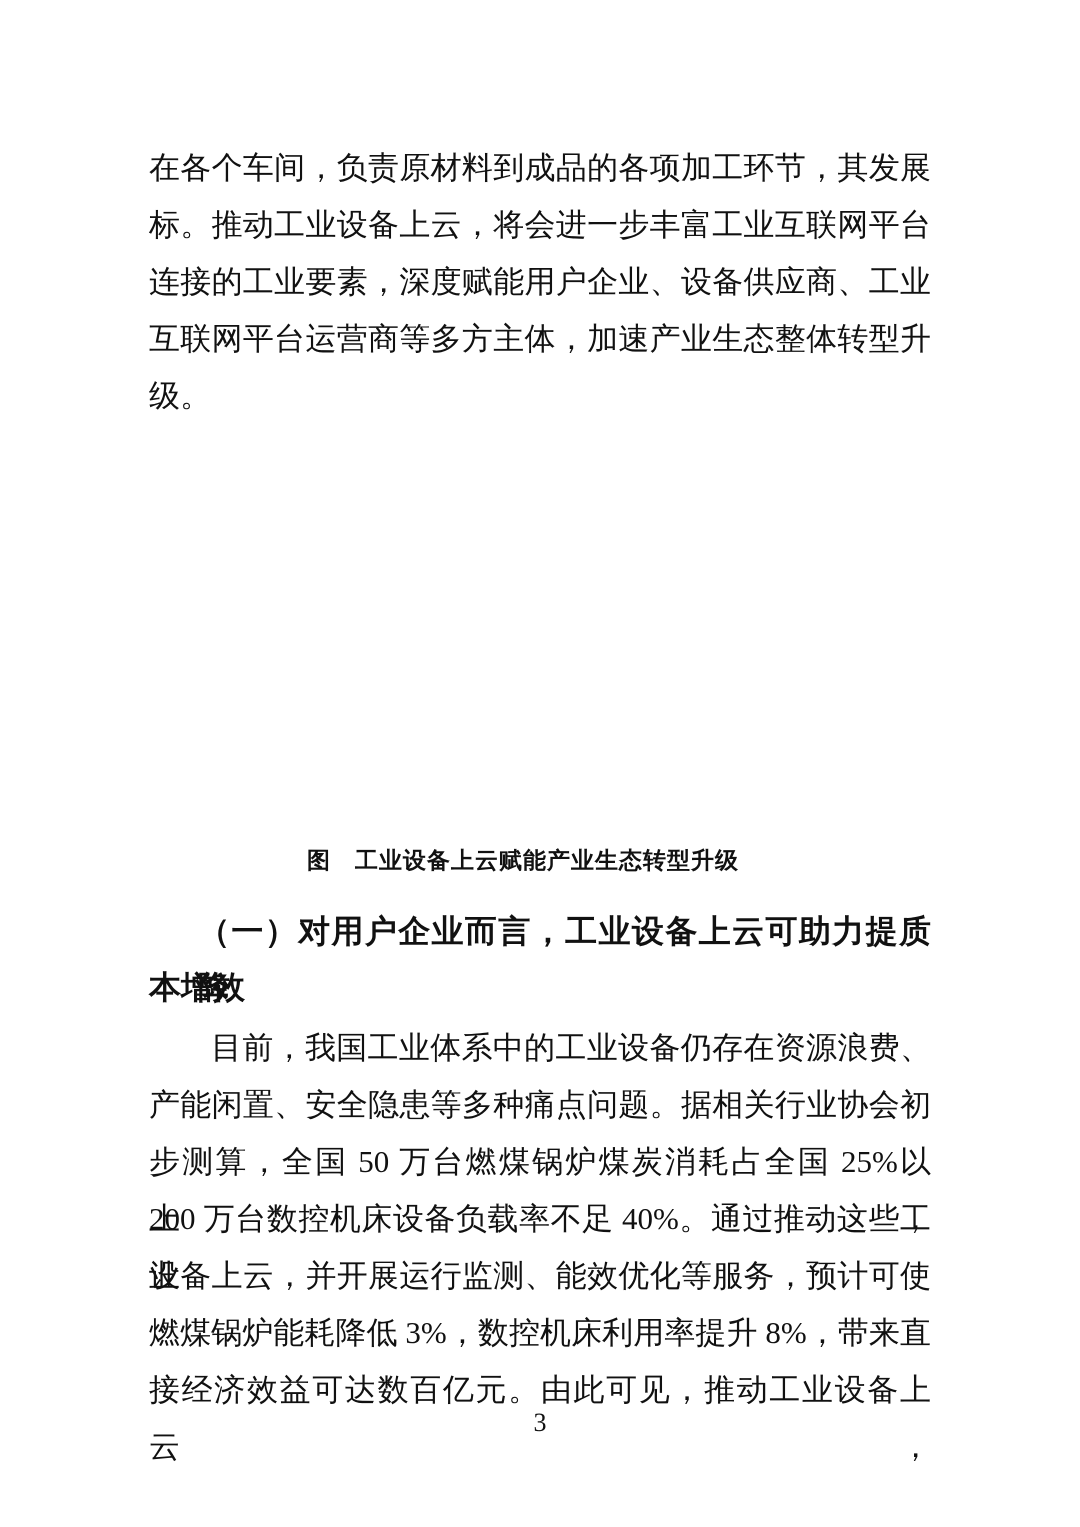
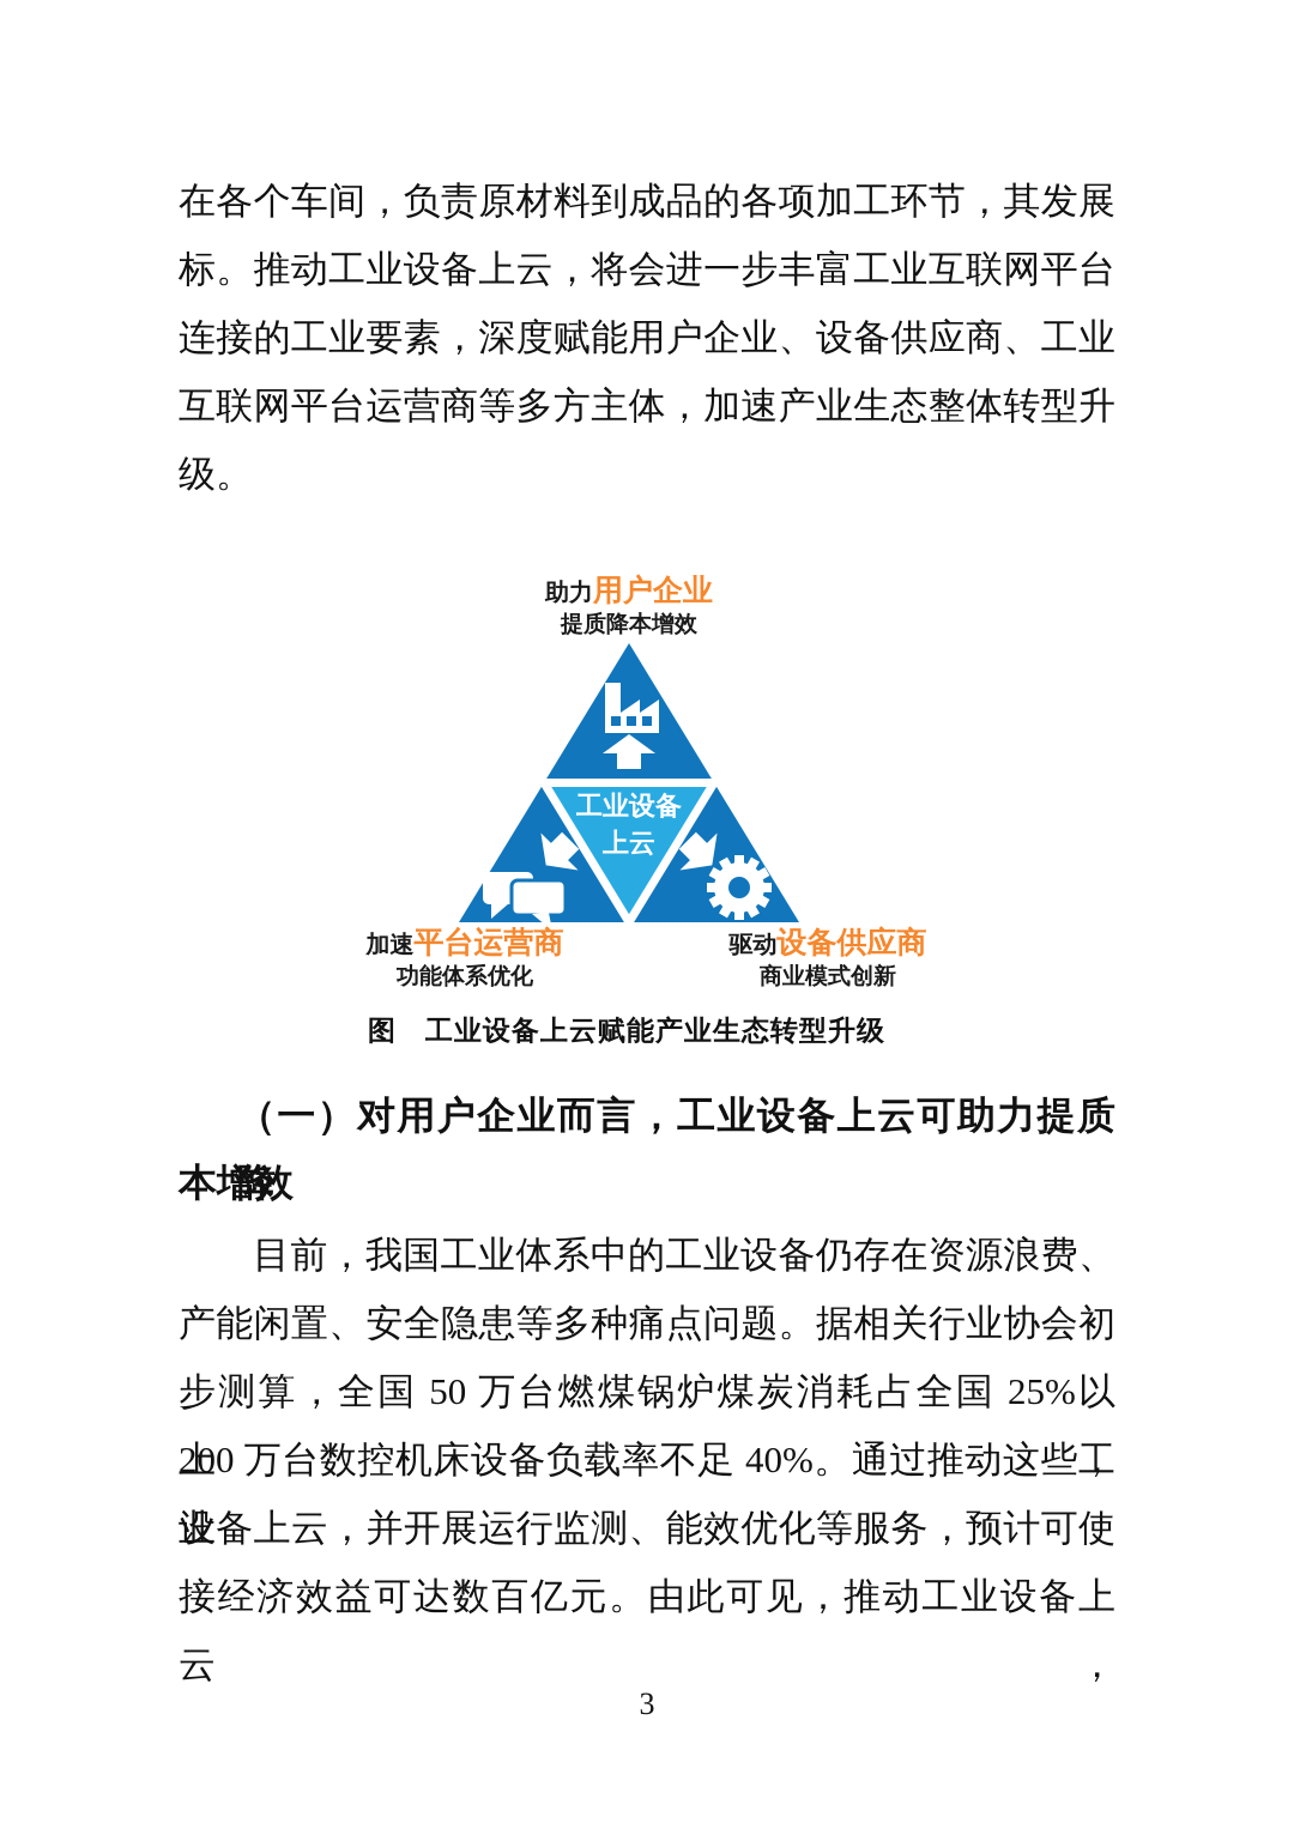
  在各个车间，负责原材料到成品的各项加工环节，其发展
  标。推动工业设备上云，将会进一步丰富工业互联网平台
  连接的工业要素，深度赋能用户企业、设备供应商、工业
  互联网平台运营商等多方主体，加速产业生态整体转型升
  级。
+ 助力用户企业
+ 提质降本增效
+ 工业设备
+ 上云
+ 加速平台运营商
+ 功能体系优化
+ 驱动设备供应商
+ 商业模式创新
  图 工业设备上云赋能产业生态转型升级
  （一）对用户企业而言，工业设备上云可助力提质降
  本增效
  目前，我国工业体系中的工业设备仍存在资源浪费、
  产能闲置、安全隐患等多种痛点问题。据相关行业协会初
  步测算，全国 50 万台燃煤锅炉煤炭消耗占全国 25%以上，
  200 万台数控机床设备负载率不足 40%。通过推动这些工业
  设备上云，并开展运行监测、能效优化等服务，预计可使
- 燃煤锅炉能耗降低 3%，数控机床利用率提升 8%，带来直
  接经济效益可达数百亿元。由此可见，推动工业设备上云，
  3
